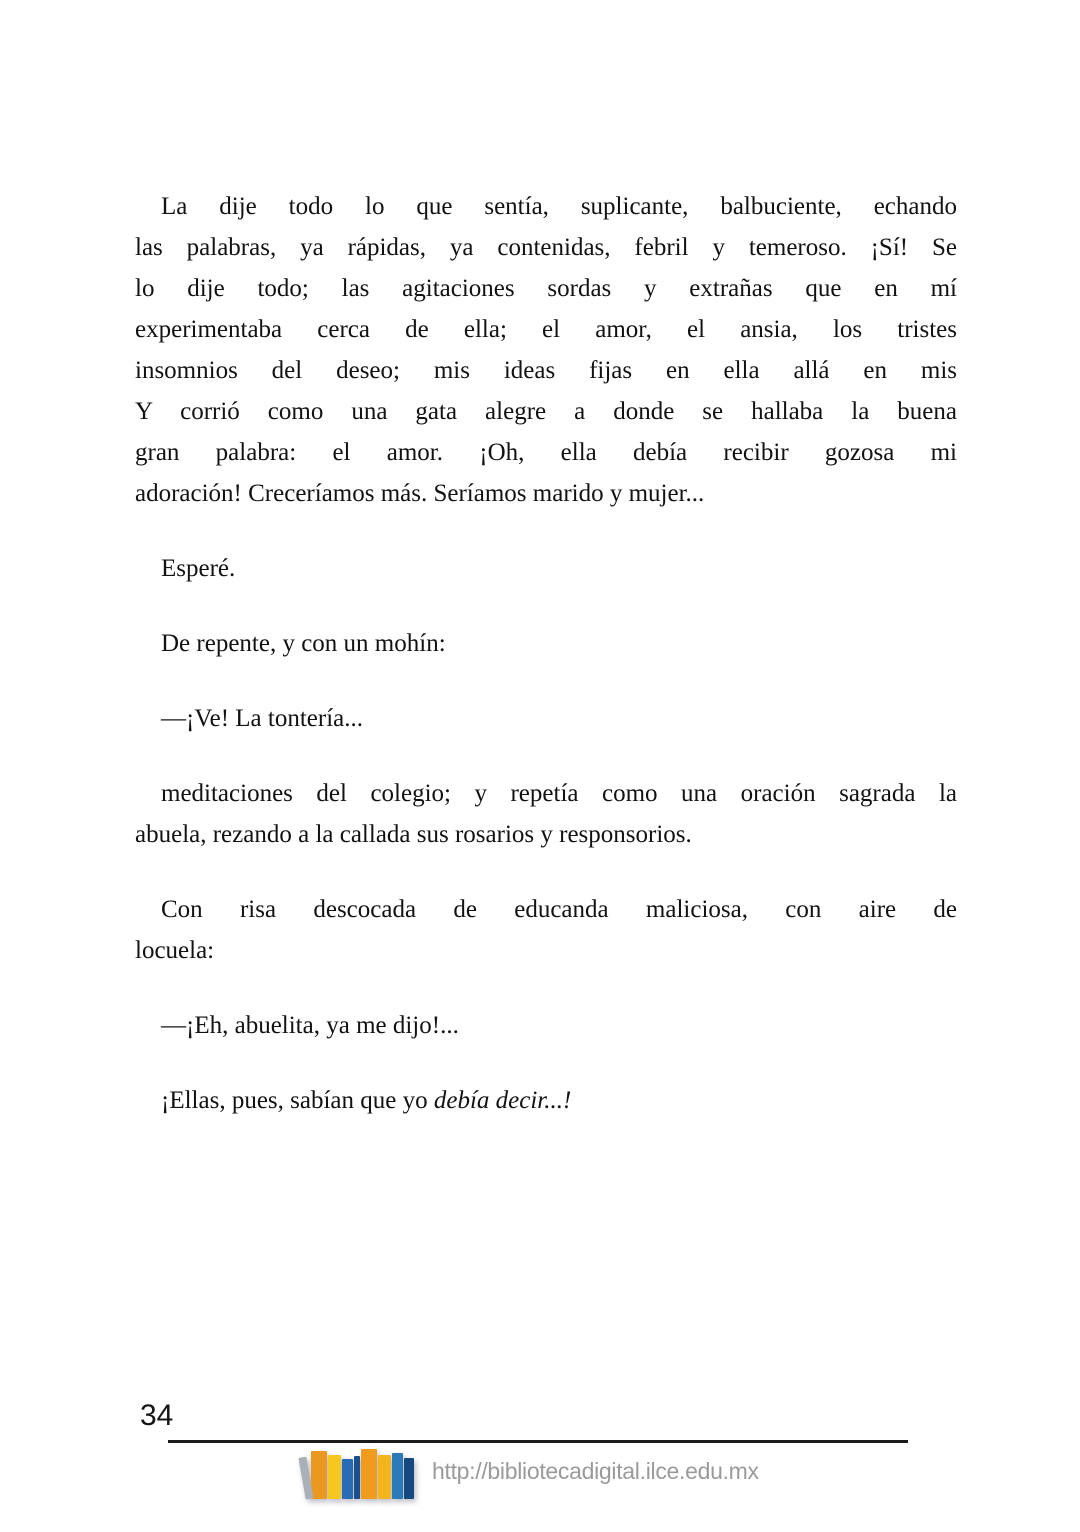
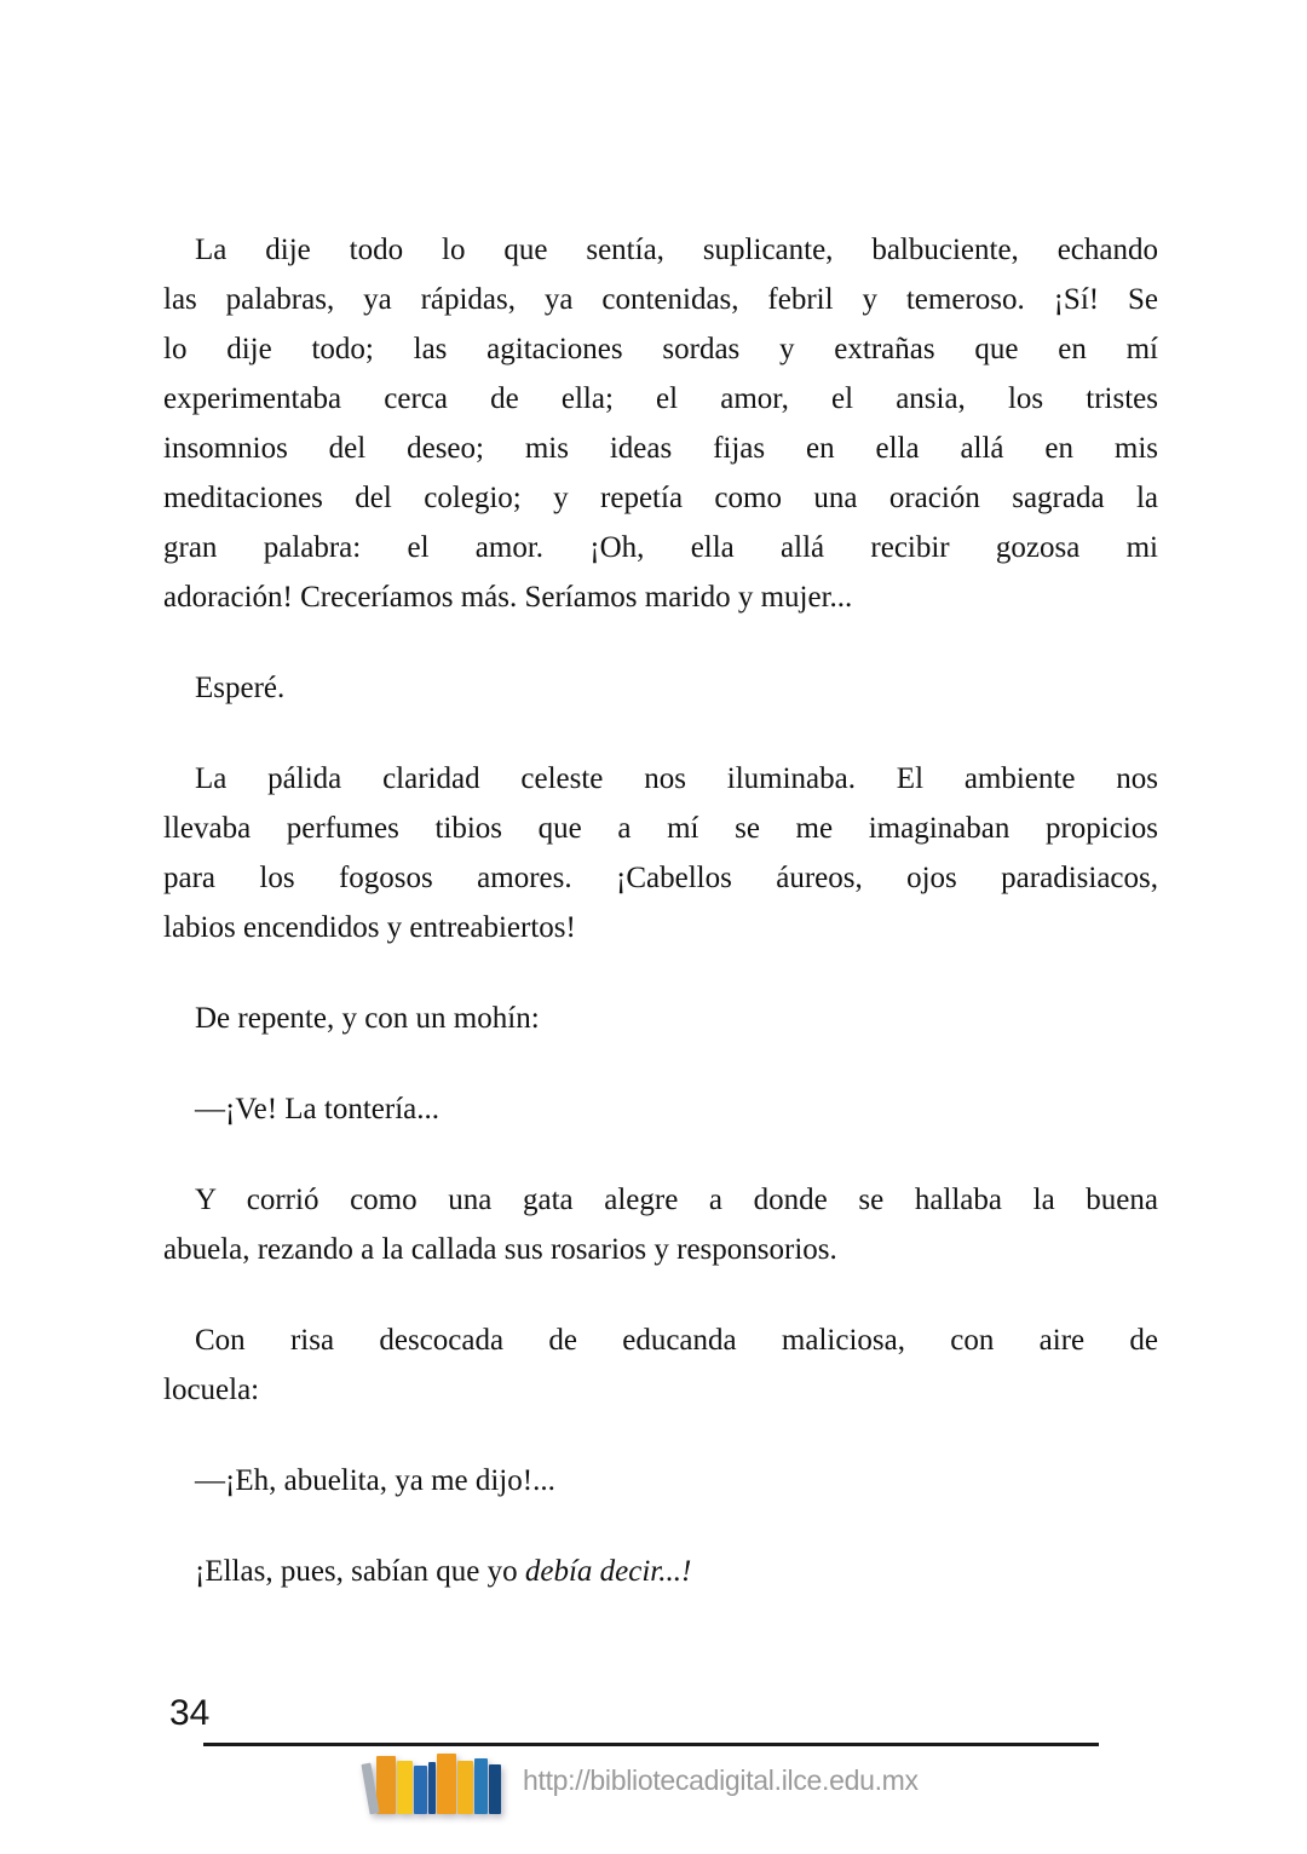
  La dije todo lo que sentía, suplicante, balbuciente, echando
  las palabras, ya rápidas, ya contenidas, febril y temeroso. ¡Sí! Se
  lo dije todo; las agitaciones sordas y extrañas que en mí
  experimentaba cerca de ella; el amor, el ansia, los tristes
  insomnios del deseo; mis ideas fijas en ella allá en mis
- Y corrió como una gata alegre a donde se hallaba la buena
+ meditaciones del colegio; y repetía como una oración sagrada la
- gran palabra: el amor. ¡Oh, ella debía recibir gozosa mi
+ gran palabra: el amor. ¡Oh, ella allá recibir gozosa mi
  adoración! Creceríamos más. Seríamos marido y mujer...
  Esperé.
+ La pálida claridad celeste nos iluminaba. El ambiente nos
+ llevaba perfumes tibios que a mí se me imaginaban propicios
+ para los fogosos amores. ¡Cabellos áureos, ojos paradisiacos,
+ labios encendidos y entreabiertos!
  De repente, y con un mohín:
  —¡Ve! La tontería...
- meditaciones del colegio; y repetía como una oración sagrada la
+ Y corrió como una gata alegre a donde se hallaba la buena
  abuela, rezando a la callada sus rosarios y responsorios.
  Con risa descocada de educanda maliciosa, con aire de
  locuela:
  —¡Eh, abuelita, ya me dijo!...
  ¡Ellas, pues, sabían que yo debía decir...!
  34
  http://bibliotecadigital.ilce.edu.mx
